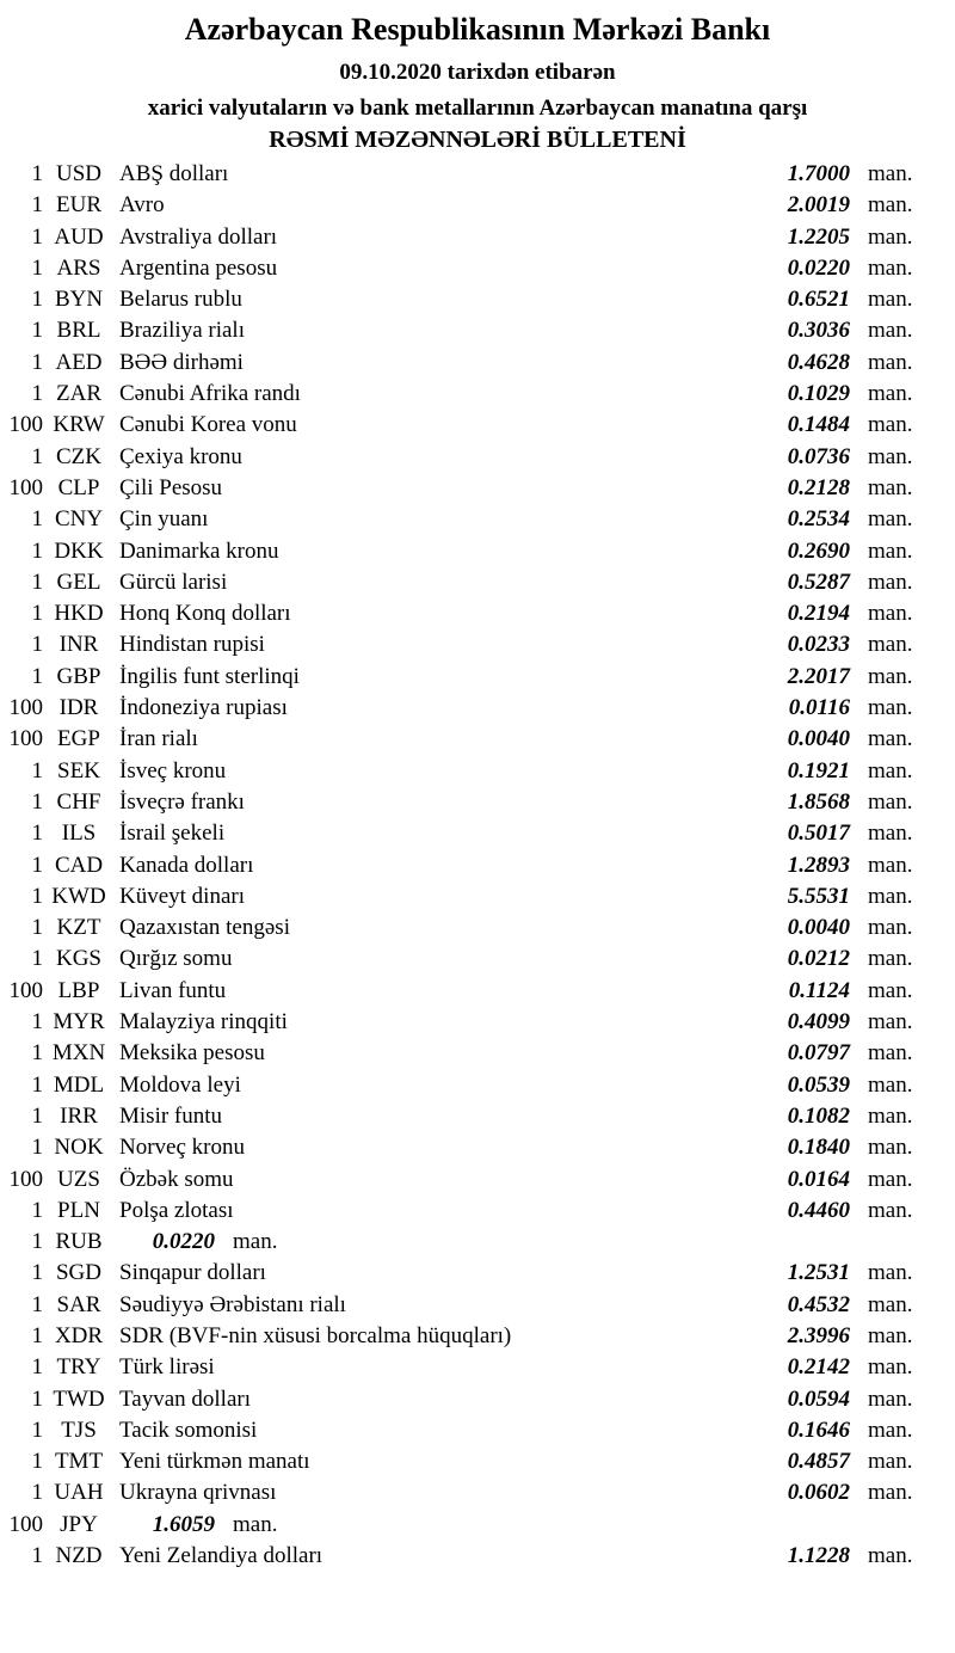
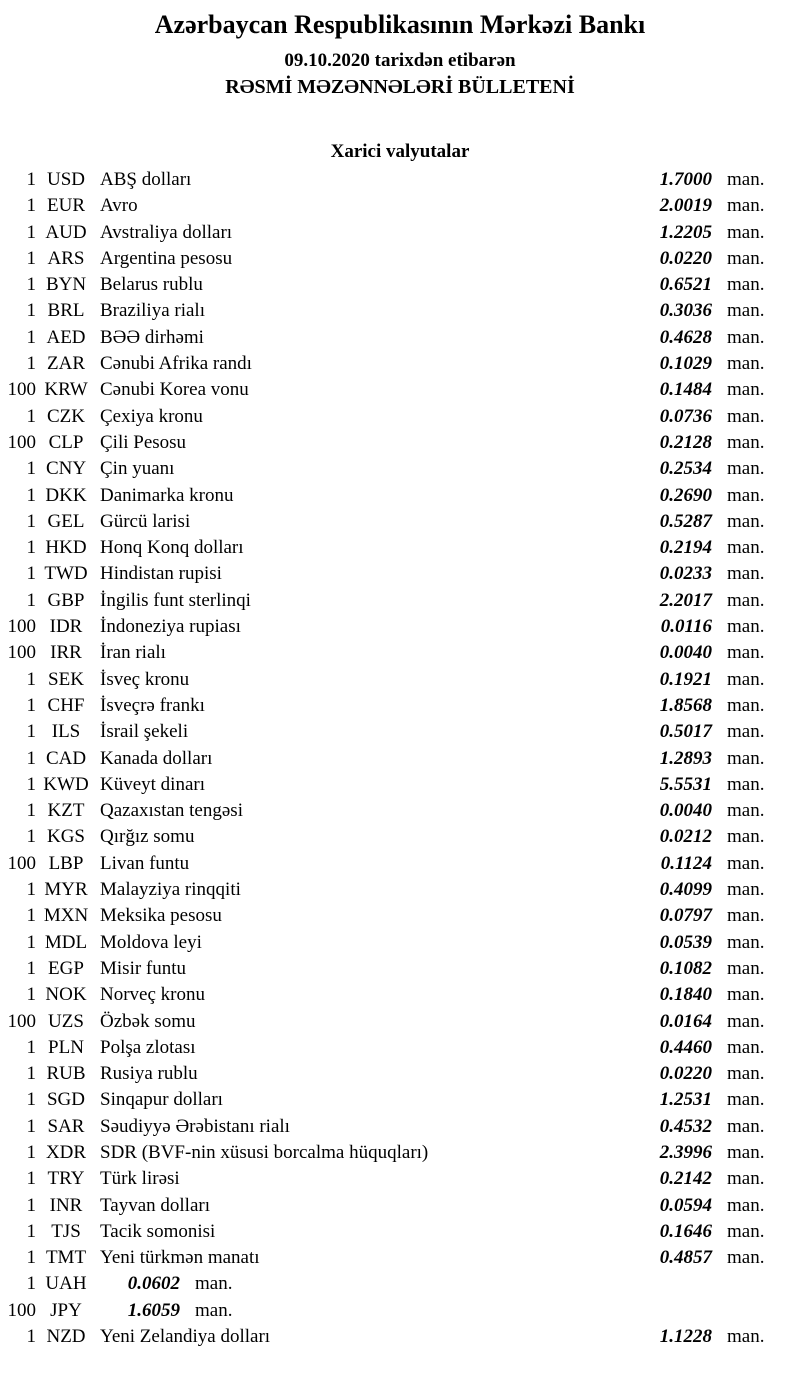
  Azərbaycan Respublikasının Mərkəzi Bankı
  09.10.2020 tarixdən etibarən
- xarici valyutaların və bank metallarının Azərbaycan manatına qarşı
  RƏSMİ MƏZƏNNƏLƏRİ BÜLLETENİ
+ Xarici valyutalar
  1
  USD
  ABŞ dolları
  1.7000
  man.
  1
  EUR
  Avro
  2.0019
  man.
  1
  AUD
  Avstraliya dolları
  1.2205
  man.
  1
  ARS
  Argentina pesosu
  0.0220
  man.
  1
  BYN
  Belarus rublu
  0.6521
  man.
  1
  BRL
  Braziliya rialı
  0.3036
  man.
  1
  AED
  BƏƏ dirhəmi
  0.4628
  man.
  1
  ZAR
  Cənubi Afrika randı
  0.1029
  man.
  100
  KRW
  Cənubi Korea vonu
  0.1484
  man.
  1
  CZK
  Çexiya kronu
  0.0736
  man.
  100
  CLP
  Çili Pesosu
  0.2128
  man.
  1
  CNY
  Çin yuanı
  0.2534
  man.
  1
  DKK
  Danimarka kronu
  0.2690
  man.
  1
  GEL
  Gürcü larisi
  0.5287
  man.
  1
  HKD
  Honq Konq dolları
  0.2194
  man.
  1
- INR
+ TWD
  Hindistan rupisi
  0.0233
  man.
  1
  GBP
  İngilis funt sterlinqi
  2.2017
  man.
  100
  IDR
  İndoneziya rupiası
  0.0116
  man.
  100
- EGP
+ IRR
  İran rialı
  0.0040
  man.
  1
  SEK
  İsveç kronu
  0.1921
  man.
  1
  CHF
  İsveçrə frankı
  1.8568
  man.
  1
  ILS
  İsrail şekeli
  0.5017
  man.
  1
  CAD
  Kanada dolları
  1.2893
  man.
  1
  KWD
  Küveyt dinarı
  5.5531
  man.
  1
  KZT
  Qazaxıstan tengəsi
  0.0040
  man.
  1
  KGS
  Qırğız somu
  0.0212
  man.
  100
  LBP
  Livan funtu
  0.1124
  man.
  1
  MYR
  Malayziya rinqqiti
  0.4099
  man.
  1
  MXN
  Meksika pesosu
  0.0797
  man.
  1
  MDL
  Moldova leyi
  0.0539
  man.
  1
- IRR
+ EGP
  Misir funtu
  0.1082
  man.
  1
  NOK
  Norveç kronu
  0.1840
  man.
  100
  UZS
  Özbək somu
  0.0164
  man.
  1
  PLN
  Polşa zlotası
  0.4460
  man.
  1
  RUB
+ Rusiya rublu
  0.0220
  man.
  1
  SGD
  Sinqapur dolları
  1.2531
  man.
  1
  SAR
  Səudiyyə Ərəbistanı rialı
  0.4532
  man.
  1
  XDR
  SDR (BVF-nin xüsusi borcalma hüquqları)
  2.3996
  man.
  1
  TRY
  Türk lirəsi
  0.2142
  man.
  1
- TWD
+ INR
  Tayvan dolları
  0.0594
  man.
  1
  TJS
  Tacik somonisi
  0.1646
  man.
  1
  TMT
  Yeni türkmən manatı
  0.4857
  man.
  1
  UAH
- Ukrayna qrivnası
  0.0602
  man.
  100
  JPY
  1.6059
  man.
  1
  NZD
  Yeni Zelandiya dolları
  1.1228
  man.
